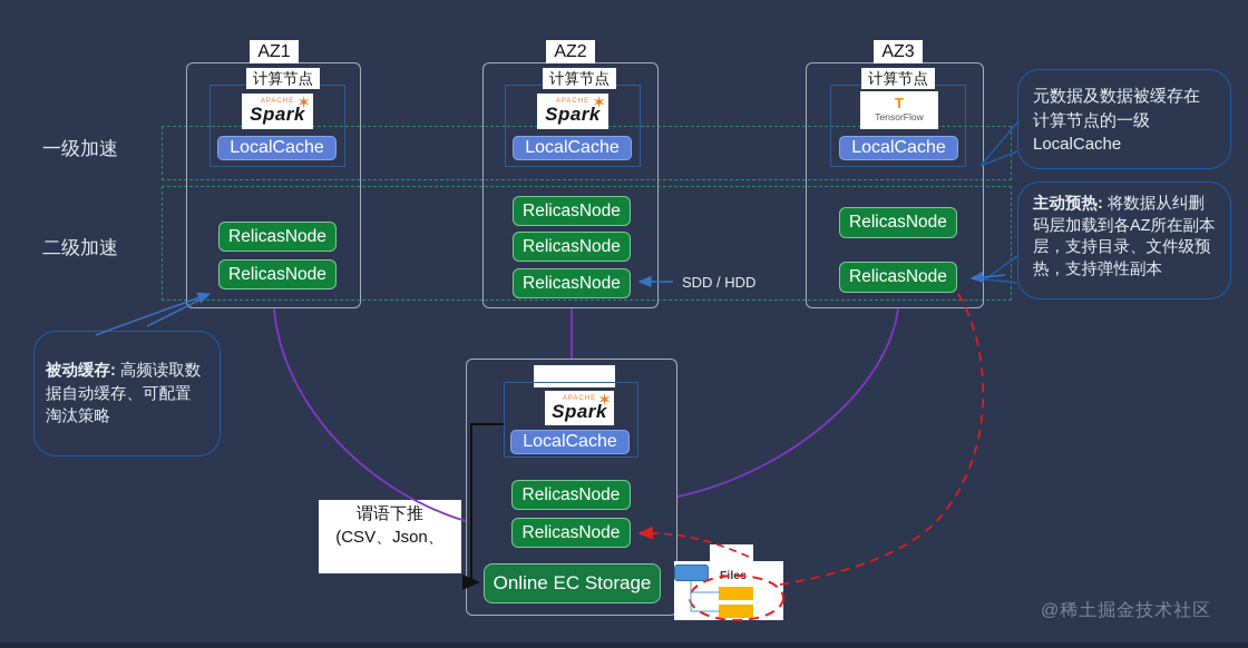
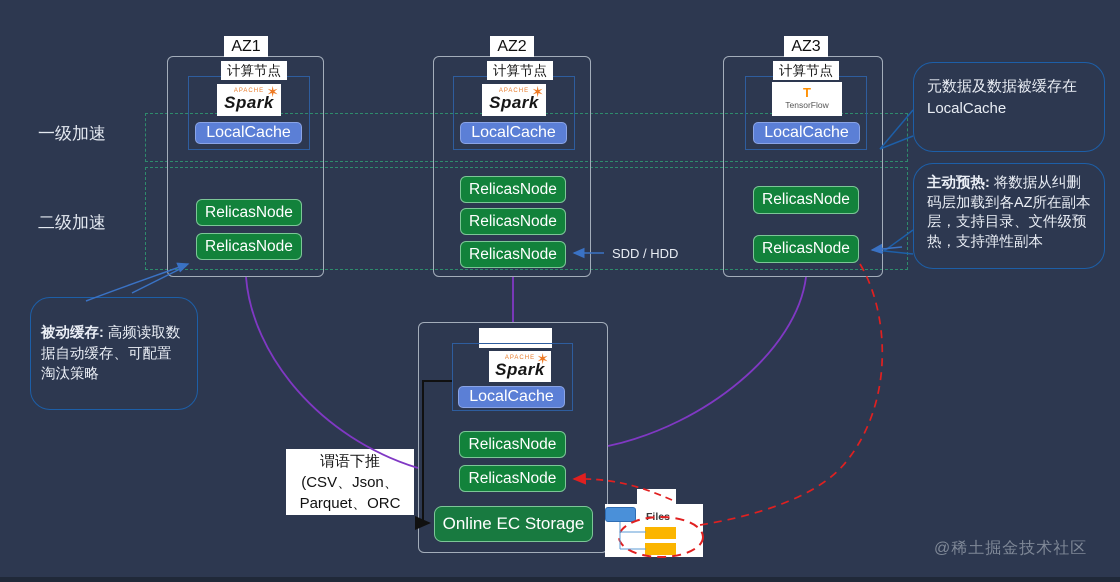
  一级加速
  二级加速
  AZ1
  计算节点
  ✶
  Spark
  LocalCache
  RelicasNode
  RelicasNode
  AZ2
  计算节点
  ✶
  Spark
  LocalCache
  RelicasNode
  RelicasNode
  RelicasNode
  SDD / HDD
  AZ3
  计算节点
  T
  TensorFlow
  LocalCache
  RelicasNode
  RelicasNode
  ✶
  Spark
  LocalCache
  RelicasNode
  RelicasNode
  Online EC Storage
  谓语下推
  (CSV、Json、
+ Parquet、ORC
  被动缓存: 高频读取数据自动缓存、可配置淘汰策略
  元数据及数据被缓存在
- 计算节点的一级
  LocalCache
  主动预热: 将数据从纠删码层加载到各AZ所在副本层，支持目录、文件级预热，支持弹性副本
  @稀土掘金技术社区
